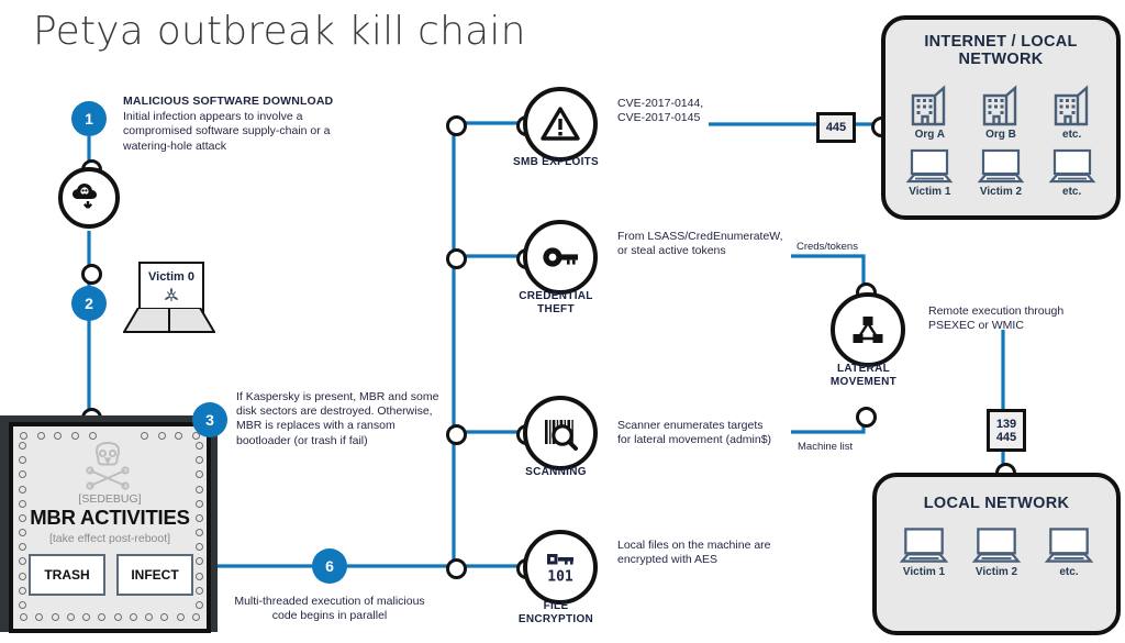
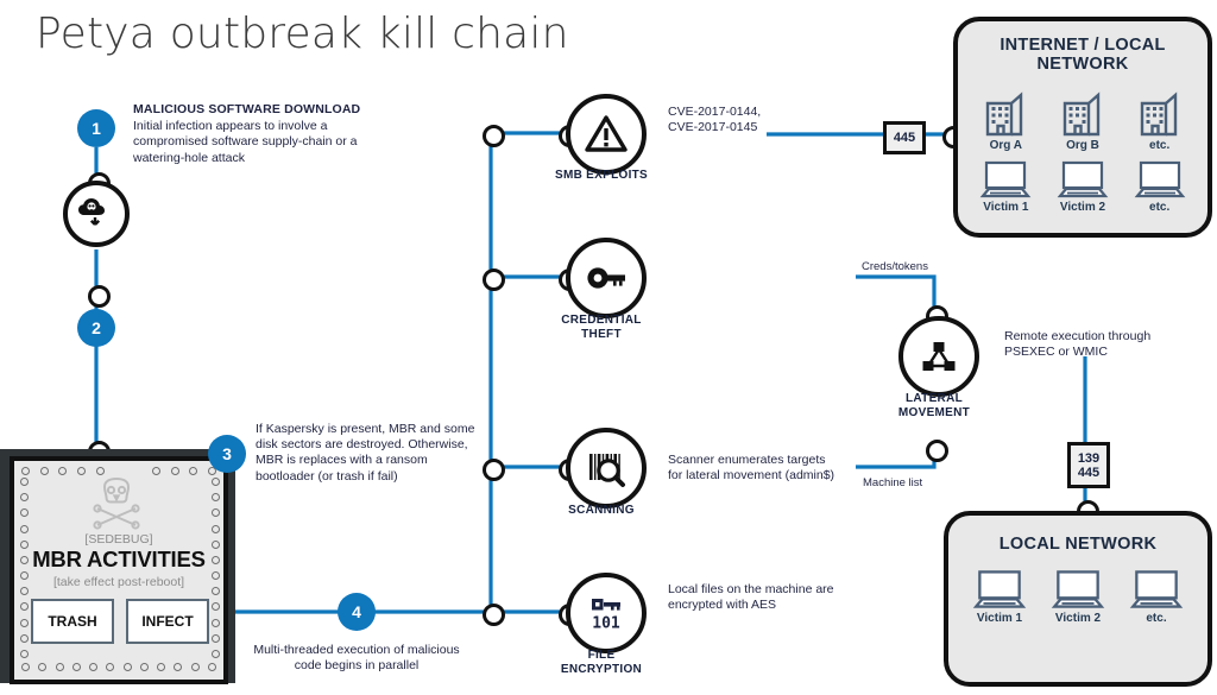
  Petya outbreak kill chain
  1
  MALICIOUS SOFTWARE DOWNLOAD
  Initial infection appears to involve a compromised software supply-chain or a watering-hole attack
  2
- Victim 0
  [SEDEBUG]
  MBR ACTIVITIES
  [take effect post-reboot]
  TRASH
  INFECT
  3
  If Kaspersky is present, MBR and some disk sectors are destroyed. Otherwise, MBR is replaces with a ransom bootloader (or trash if fail)
- 6
+ 4
  Multi-threaded execution of malicious code begins in parallel
  SMB EXPLOITS
  CVE-2017-0144,
  CVE-2017-0145
  CREDENTIAL
  THEFT
- From LSASS/CredEnumerateW,
- or steal active tokens
  SCANNING
  Scanner enumerates targets
  for lateral movement (admin$)
  101
  FILE
  ENCRYPTION
  Local files on the machine are
  encrypted with AES
  445
  INTERNET / LOCAL NETWORK
  Org A
  Org B
  etc.
  Victim 1
  Victim 2
  etc.
  Creds/tokens
  LATERAL
  MOVEMENT
  Machine list
  Remote execution through
  PSEXEC or WMIC
  139
  445
  LOCAL NETWORK
  Victim 1
  Victim 2
  etc.
